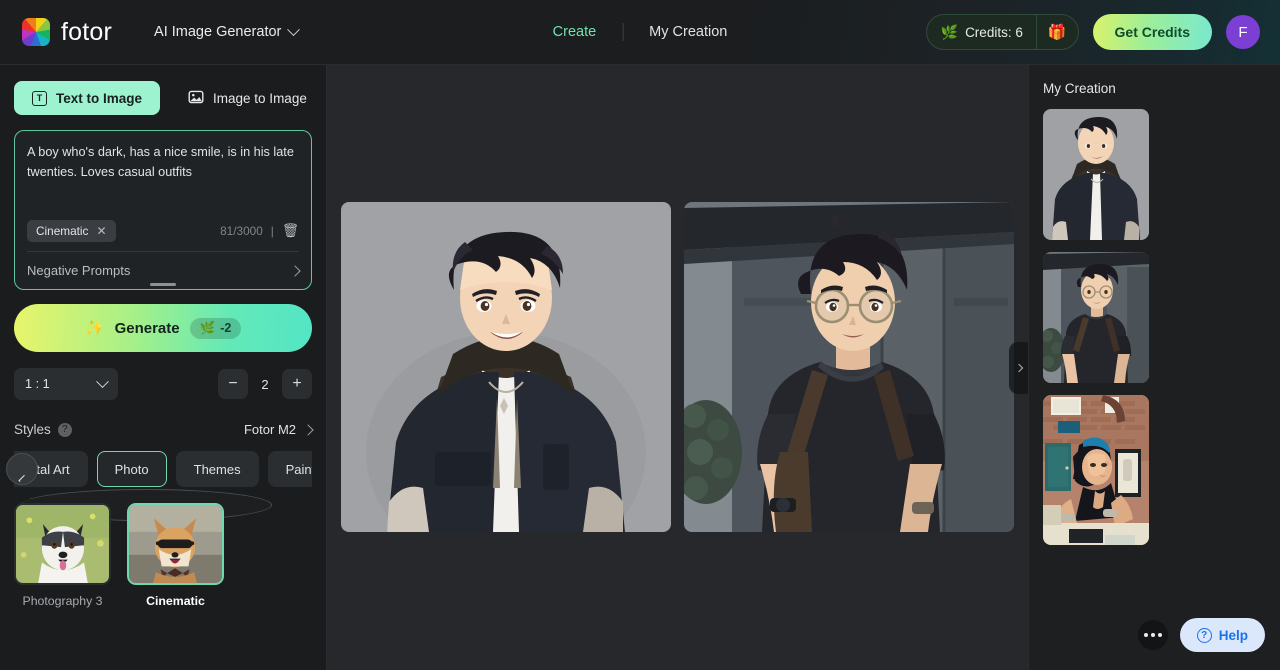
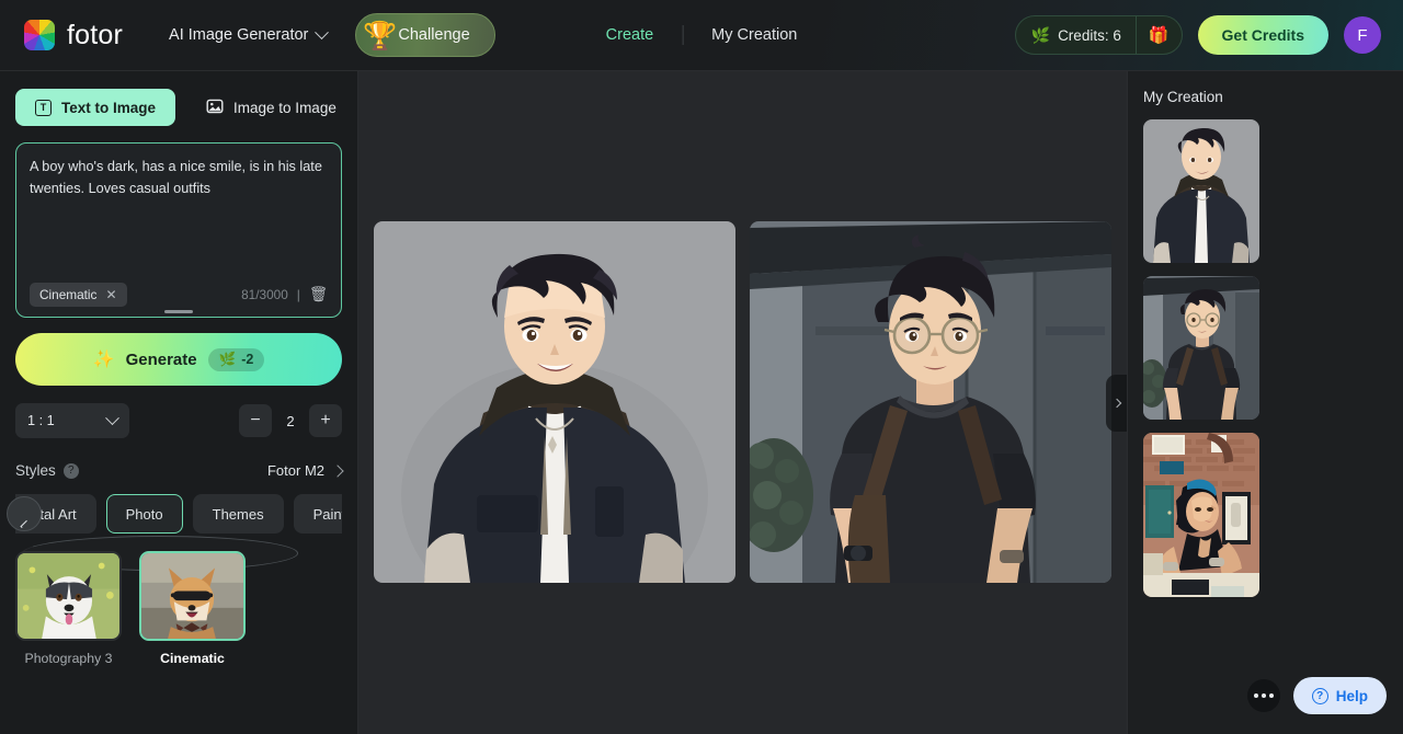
  fotor
  AI Image Generator
+ 🏆
+ Challenge
  Create
  My Creation
  🌿
  Credits: 6
  🎁
  Get Credits
  F
  T
  Text to Image
  Image to Image
  A boy who's dark, has a nice smile, is in his late twenties. Loves casual outfits
  Cinematic
  ✕
  81/3000
  |
  🗑
- Negative Prompts
  ✨
  Generate
  🌿
  -2
  1 : 1
  −
  2
  +
  Styles
  ?
  Fotor M2
  Photo
  Themes
  Photography 3
  Cinematic
  My Creation
  ?
  Help
